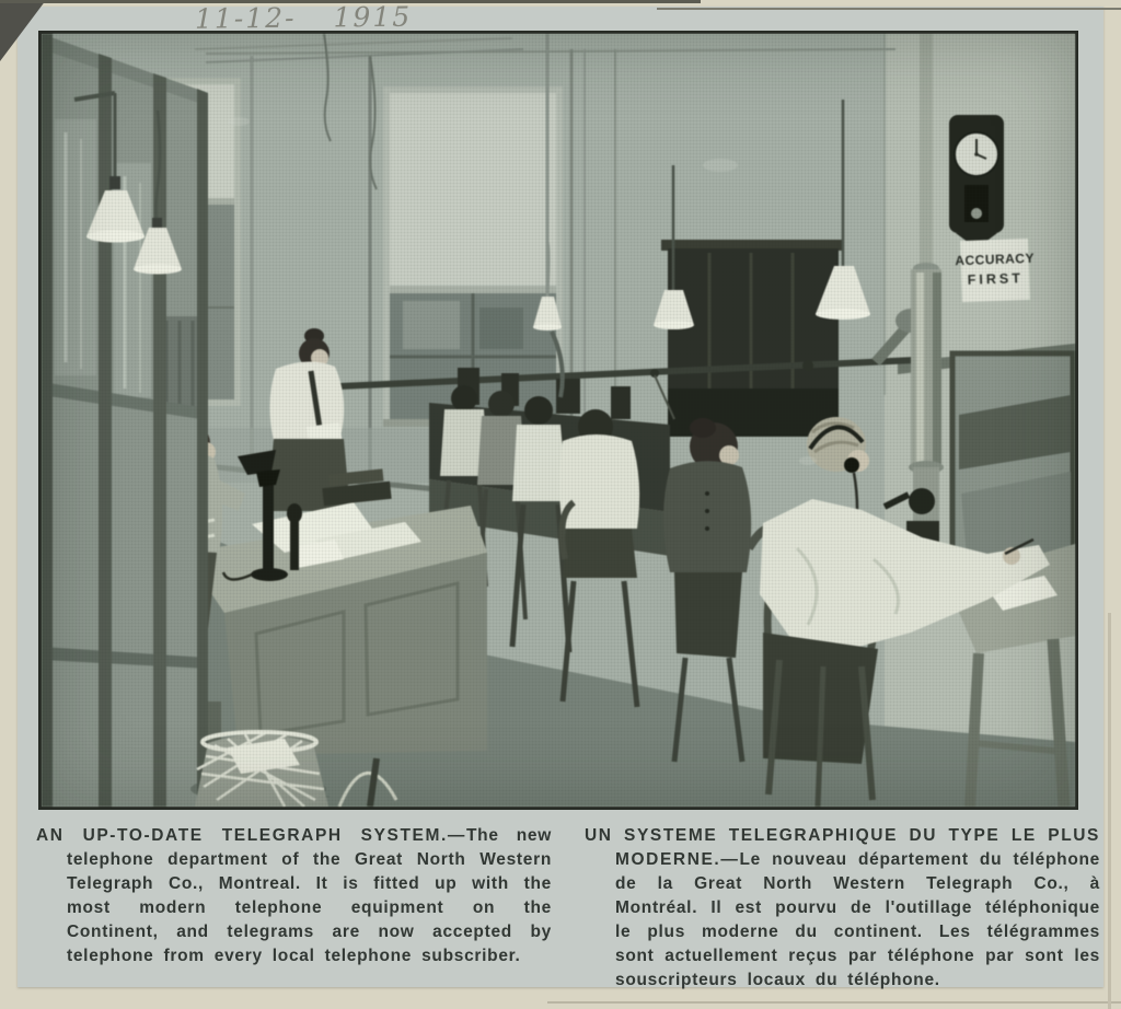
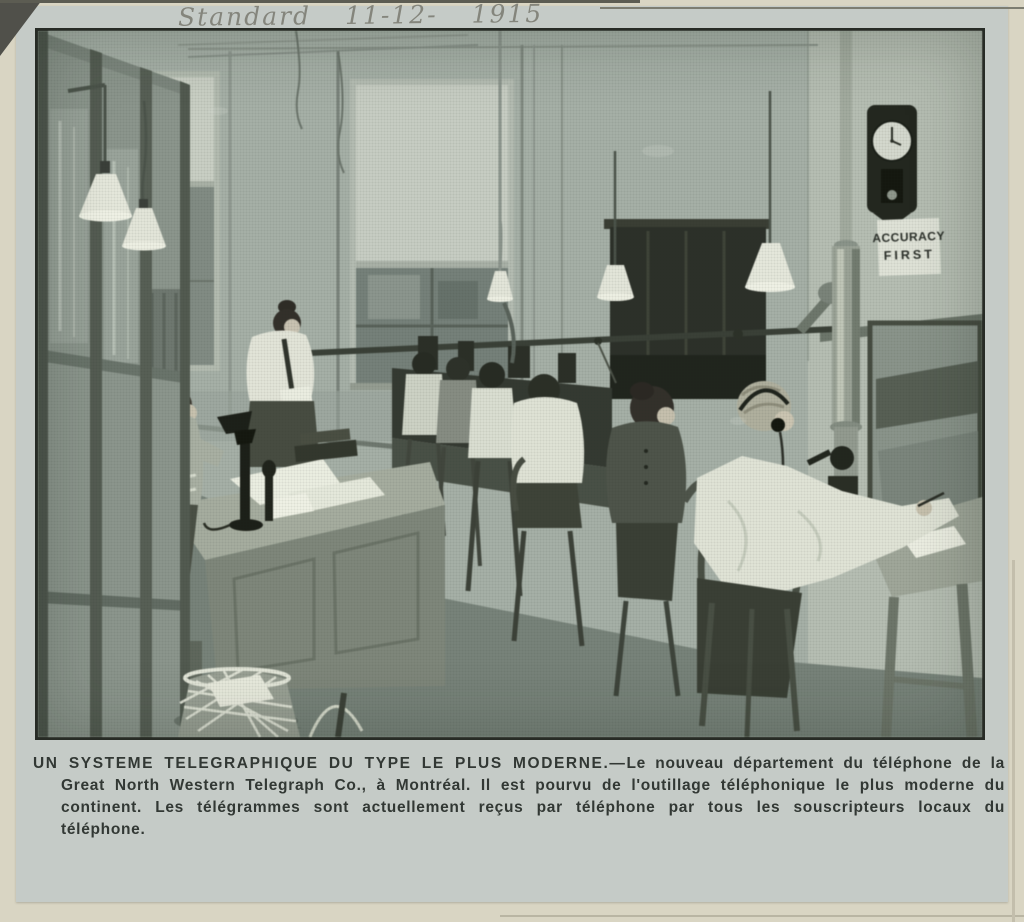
+ Standard
  11-12-
  1915
- AN UP-TO-DATE TELEGRAPH SYSTEM.—The new telephone department of the Great North Western Telegraph Co., Montreal. It is fitted up with the most modern telephone equipment on the Continent, and telegrams are now accepted by telephone from every local telephone subscriber.
- UN SYSTEME TELEGRAPHIQUE DU TYPE LE PLUS MODERNE.—Le nouveau département du téléphone de la Great North Western Telegraph Co., à Montréal. Il est pourvu de l'outillage téléphonique le plus moderne du continent. Les télégrammes sont actuellement reçus par téléphone par sont les souscripteurs locaux du téléphone.
+ UN SYSTEME TELEGRAPHIQUE DU TYPE LE PLUS MODERNE.—Le nouveau département du téléphone de la Great North Western Telegraph Co., à Montréal. Il est pourvu de l'outillage téléphonique le plus moderne du continent. Les télégrammes sont actuellement reçus par téléphone par tous les souscripteurs locaux du téléphone.
